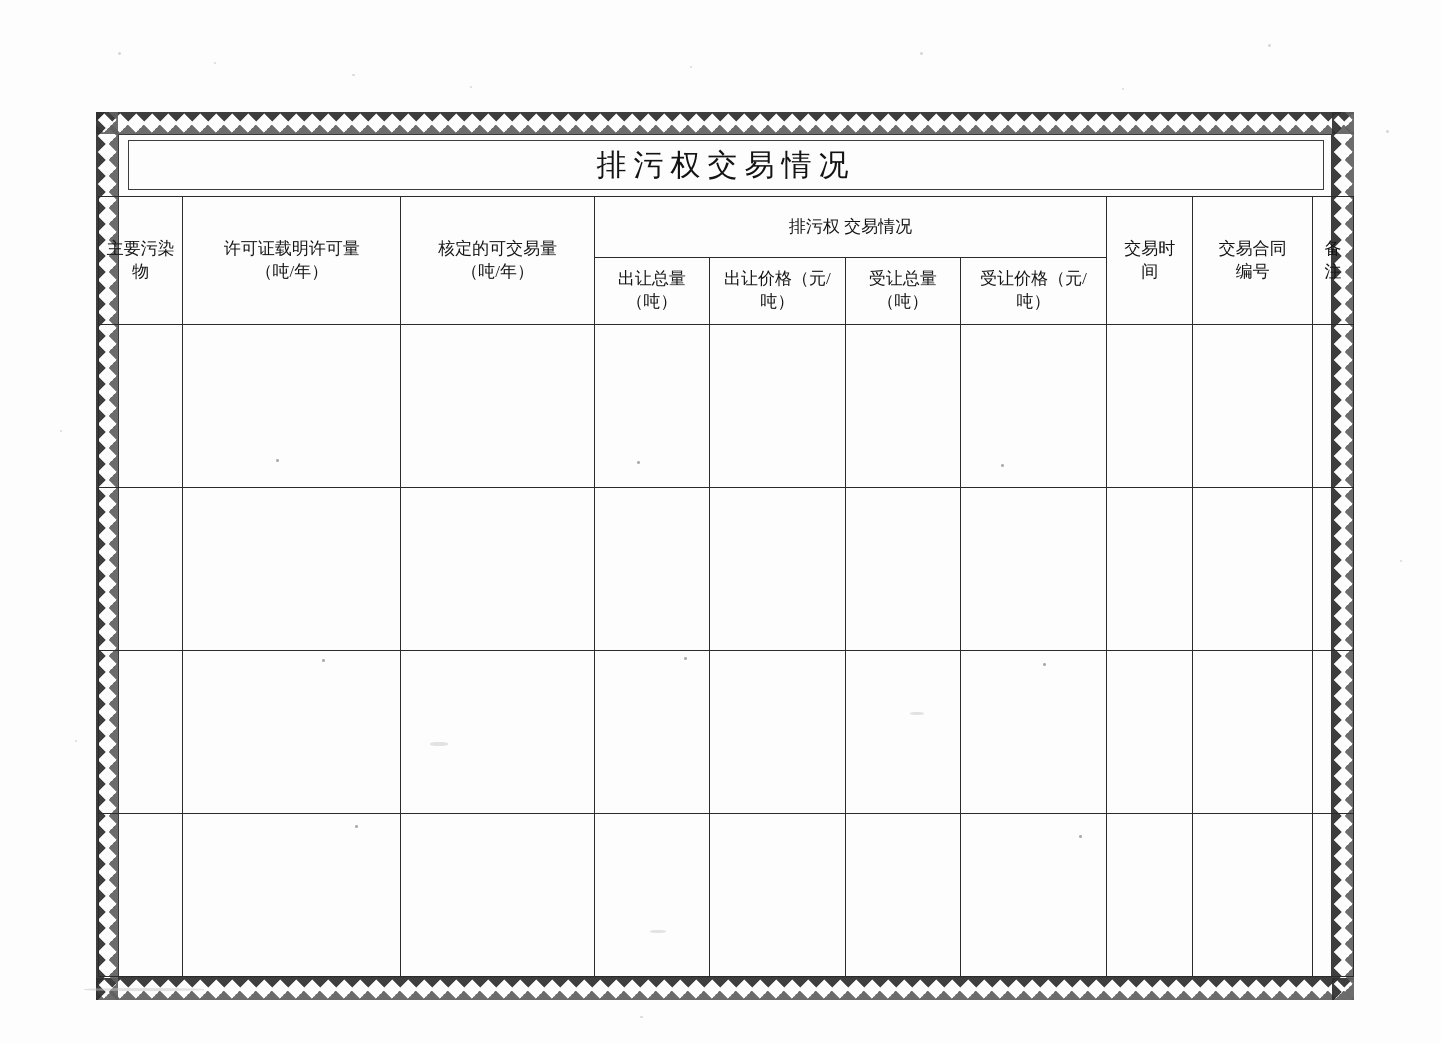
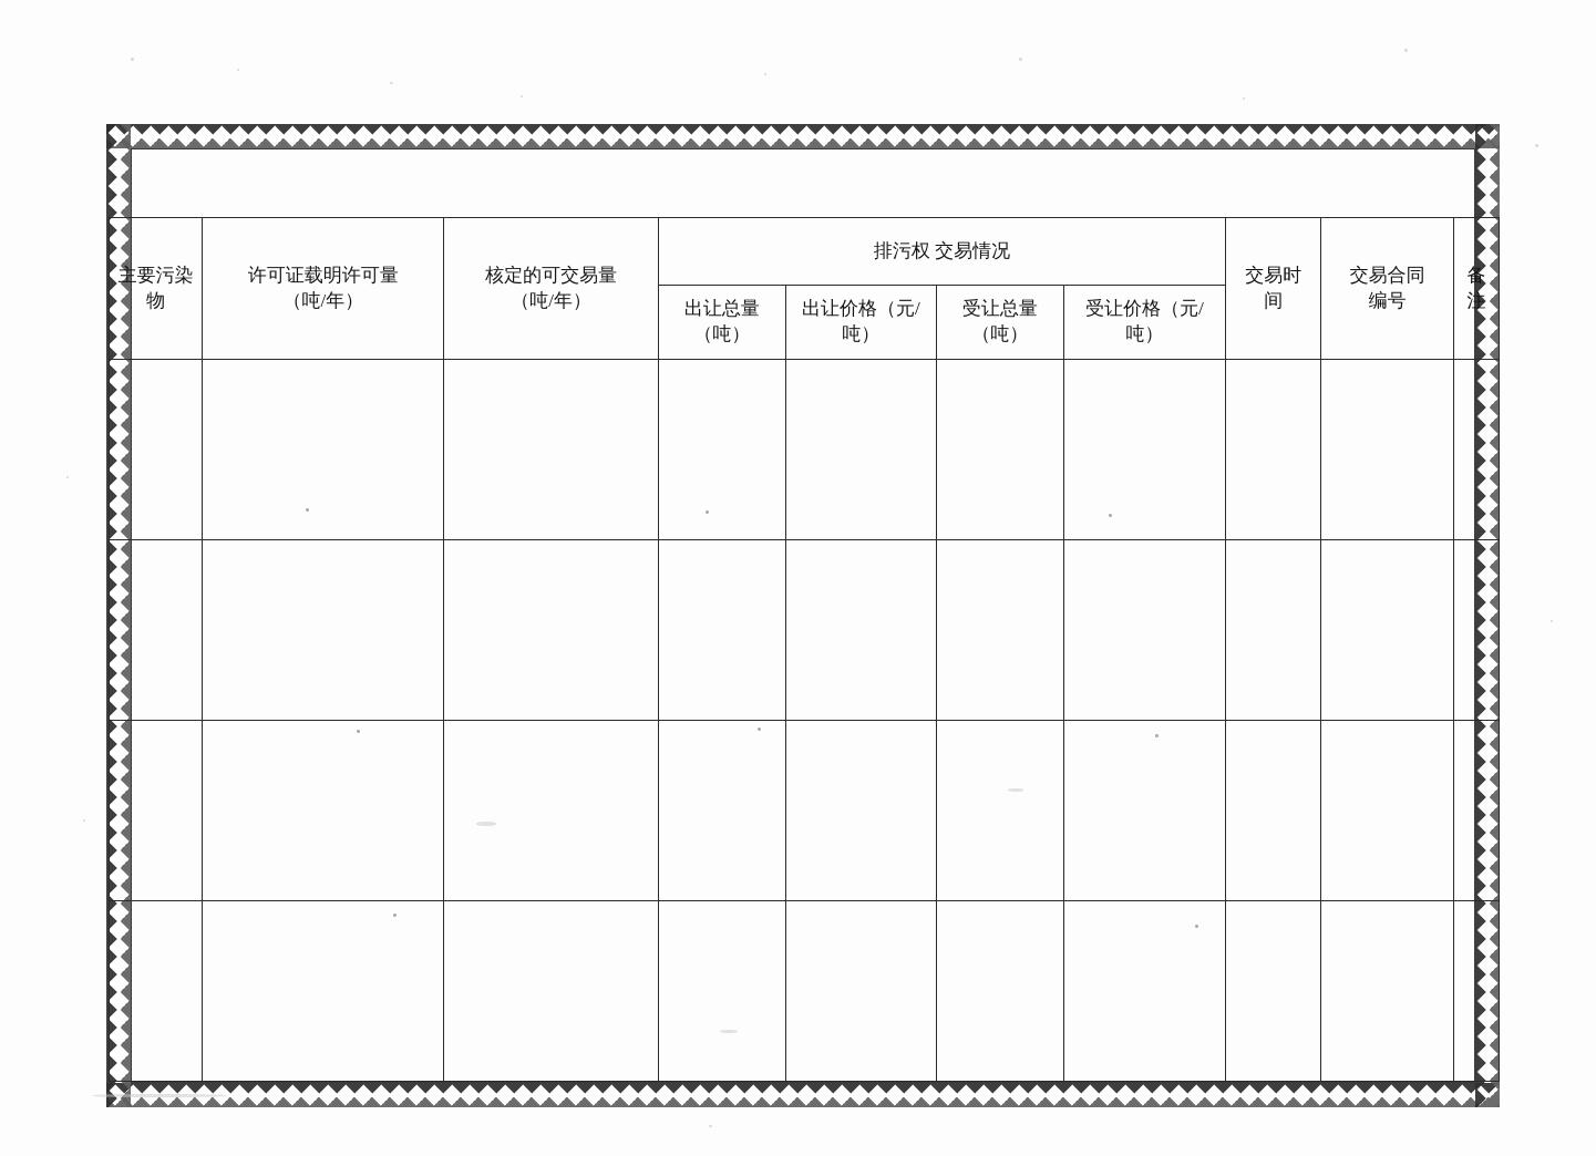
- 排污权交易情况
  主要污染物	许可证载明许可量 （吨/年）	核定的可交易量 （吨/年）	排污权 交易情况	交易时 间	交易合同 编号	备 注
  出让总量 （吨）	出让价格（元/ 吨）	受让总量 （吨）	受让价格（元/ 吨）
